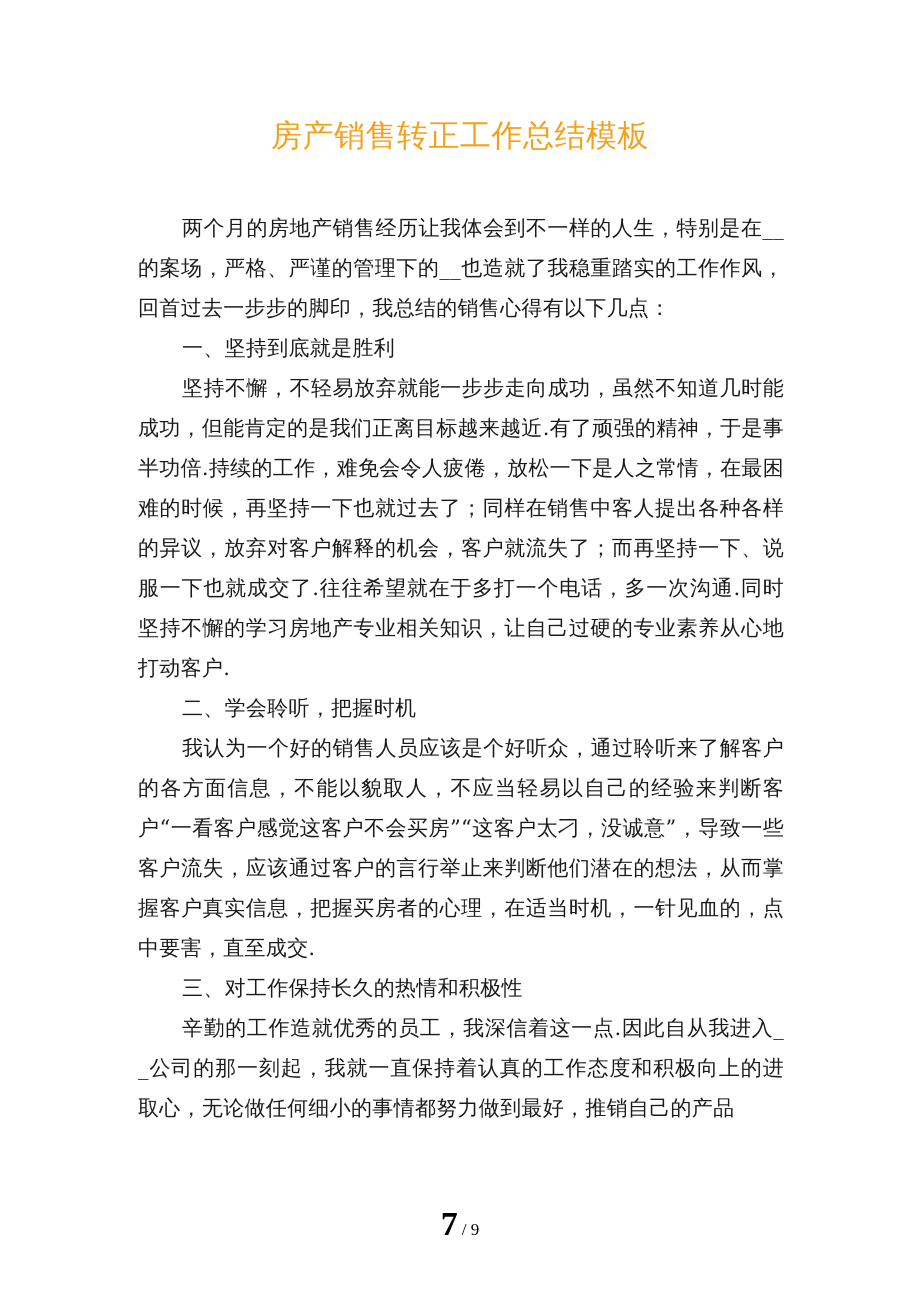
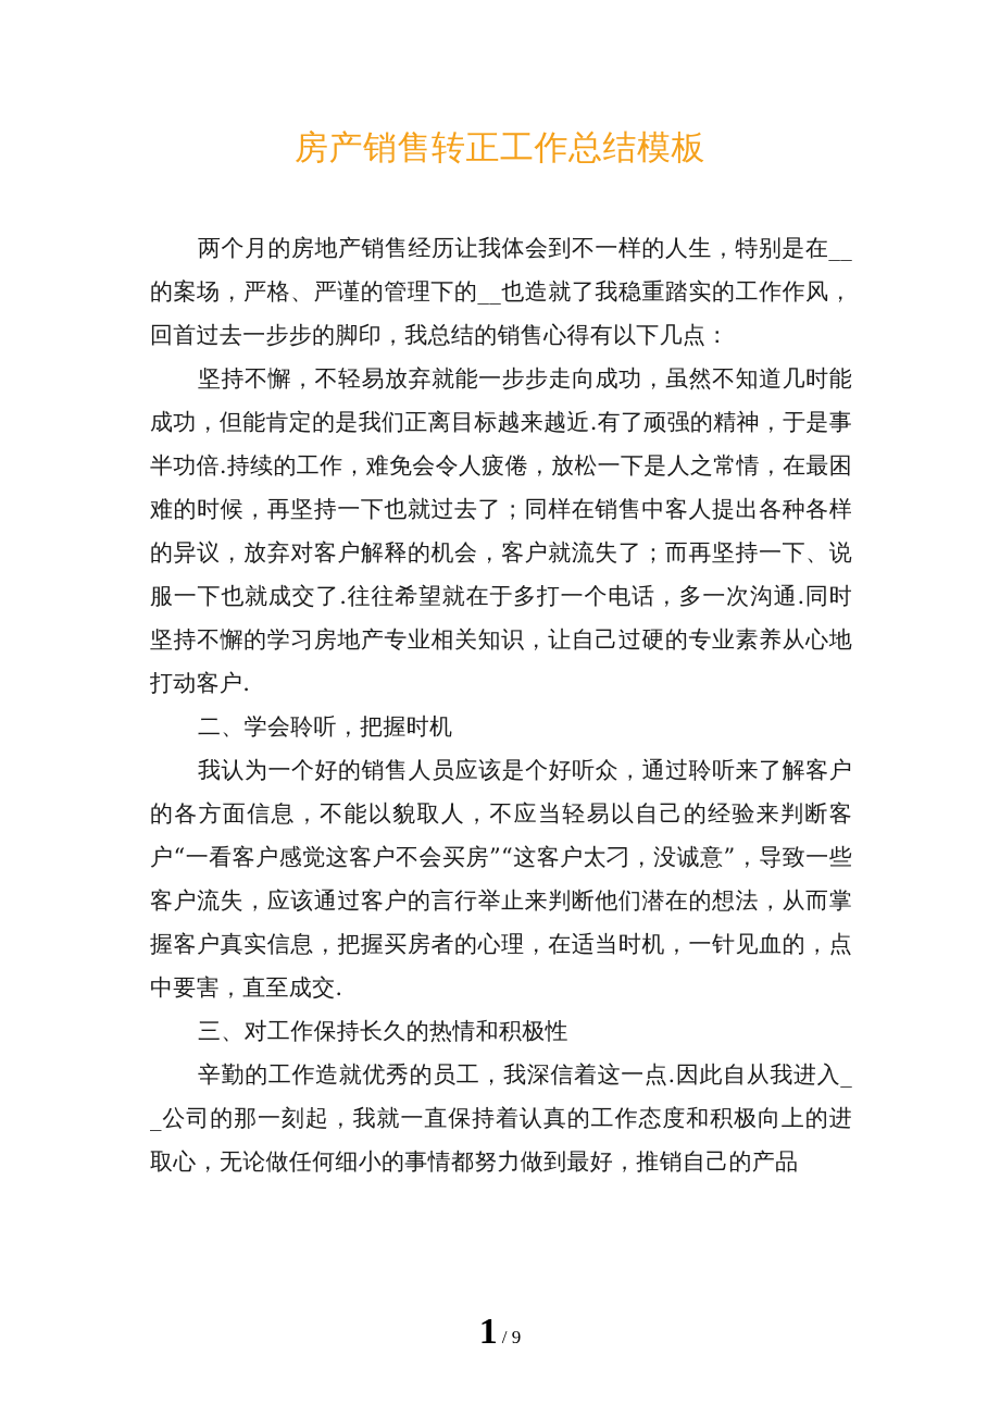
  房产销售转正工作总结模板
  两个月的房地产销售经历让我体会到不一样的人生，特别是在__的案场，严格、严谨的管理下的__也造就了我稳重踏实的工作作风，回首过去一步步的脚印，我总结的销售心得有以下几点：
- 一、坚持到底就是胜利
  坚持不懈，不轻易放弃就能一步步走向成功，虽然不知道几时能成功，但能肯定的是我们正离目标越来越近.有了顽强的精神，于是事半功倍.持续的工作，难免会令人疲倦，放松一下是人之常情，在最困难的时候，再坚持一下也就过去了；同样在销售中客人提出各种各样的异议，放弃对客户解释的机会，客户就流失了；而再坚持一下、说服一下也就成交了.往往希望就在于多打一个电话，多一次沟通.同时坚持不懈的学习房地产专业相关知识，让自己过硬的专业素养从心地打动客户.
  二、学会聆听，把握时机
  我认为一个好的销售人员应该是个好听众，通过聆听来了解客户的各方面信息，不能以貌取人，不应当轻易以自己的经验来判断客户“一看客户感觉这客户不会买房”“这客户太刁，没诚意”，导致一些客户流失，应该通过客户的言行举止来判断他们潜在的想法，从而掌握客户真实信息，把握买房者的心理，在适当时机，一针见血的，点中要害，直至成交.
  三、对工作保持长久的热情和积极性
  辛勤的工作造就优秀的员工，我深信着这一点.因此自从我进入__公司的那一刻起，我就一直保持着认真的工作态度和积极向上的进取心，无论做任何细小的事情都努力做到最好，推销自己的产品
- 7 / 9
+ 1 / 9
